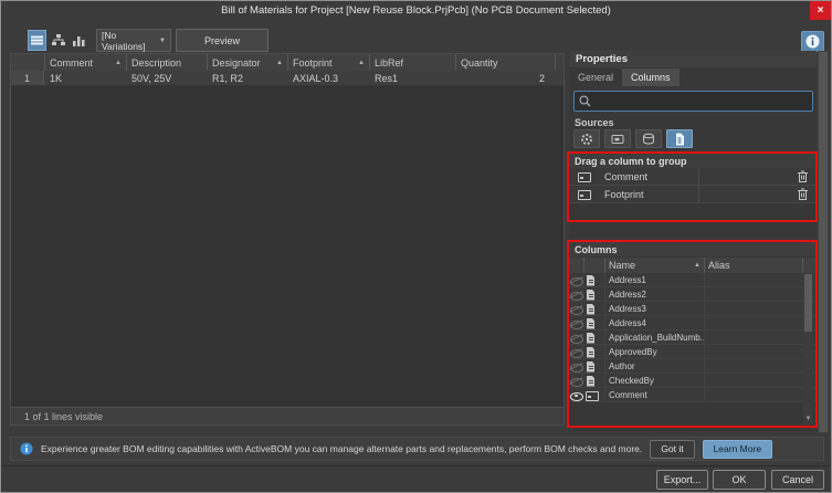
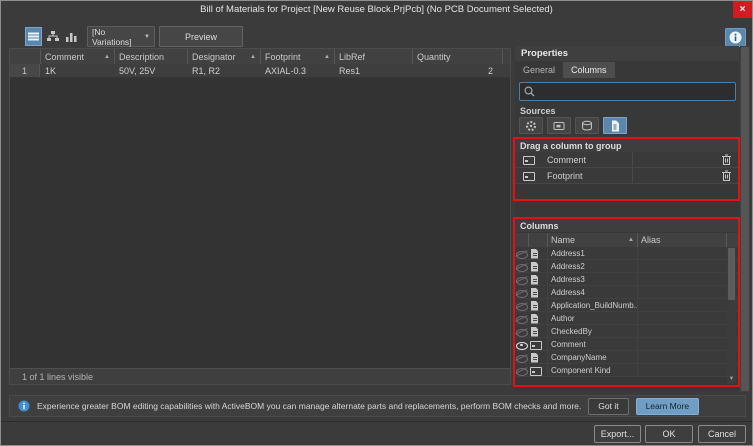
  Bill of Materials for Project [New Reuse Block.PrjPcb] (No PCB Document Selected)
  ×
  [No Variations]
  Preview
  Comment
  Description
  Designator
  Footprint
  LibRef
  Quantity
  1
  1K
  50V, 25V
  R1, R2
  AXIAL-0.3
  Res1
  2
  1 of 1 lines visible
  Properties
  General
  Columns
  Sources
  Drag a column to group
  Comment
  Footprint
  Columns
  Name
  Alias
  Address1
  Address2
  Address3
  Address4
  Application_BuildNumb.
- ApprovedBy
  Author
  CheckedBy
  Comment
+ CompanyName
+ Component Kind
  Experience greater BOM editing capabilities with ActiveBOM you can manage alternate parts and replacements, perform BOM checks and more.
  Got it
  Learn More
  Export...
  OK
  Cancel
